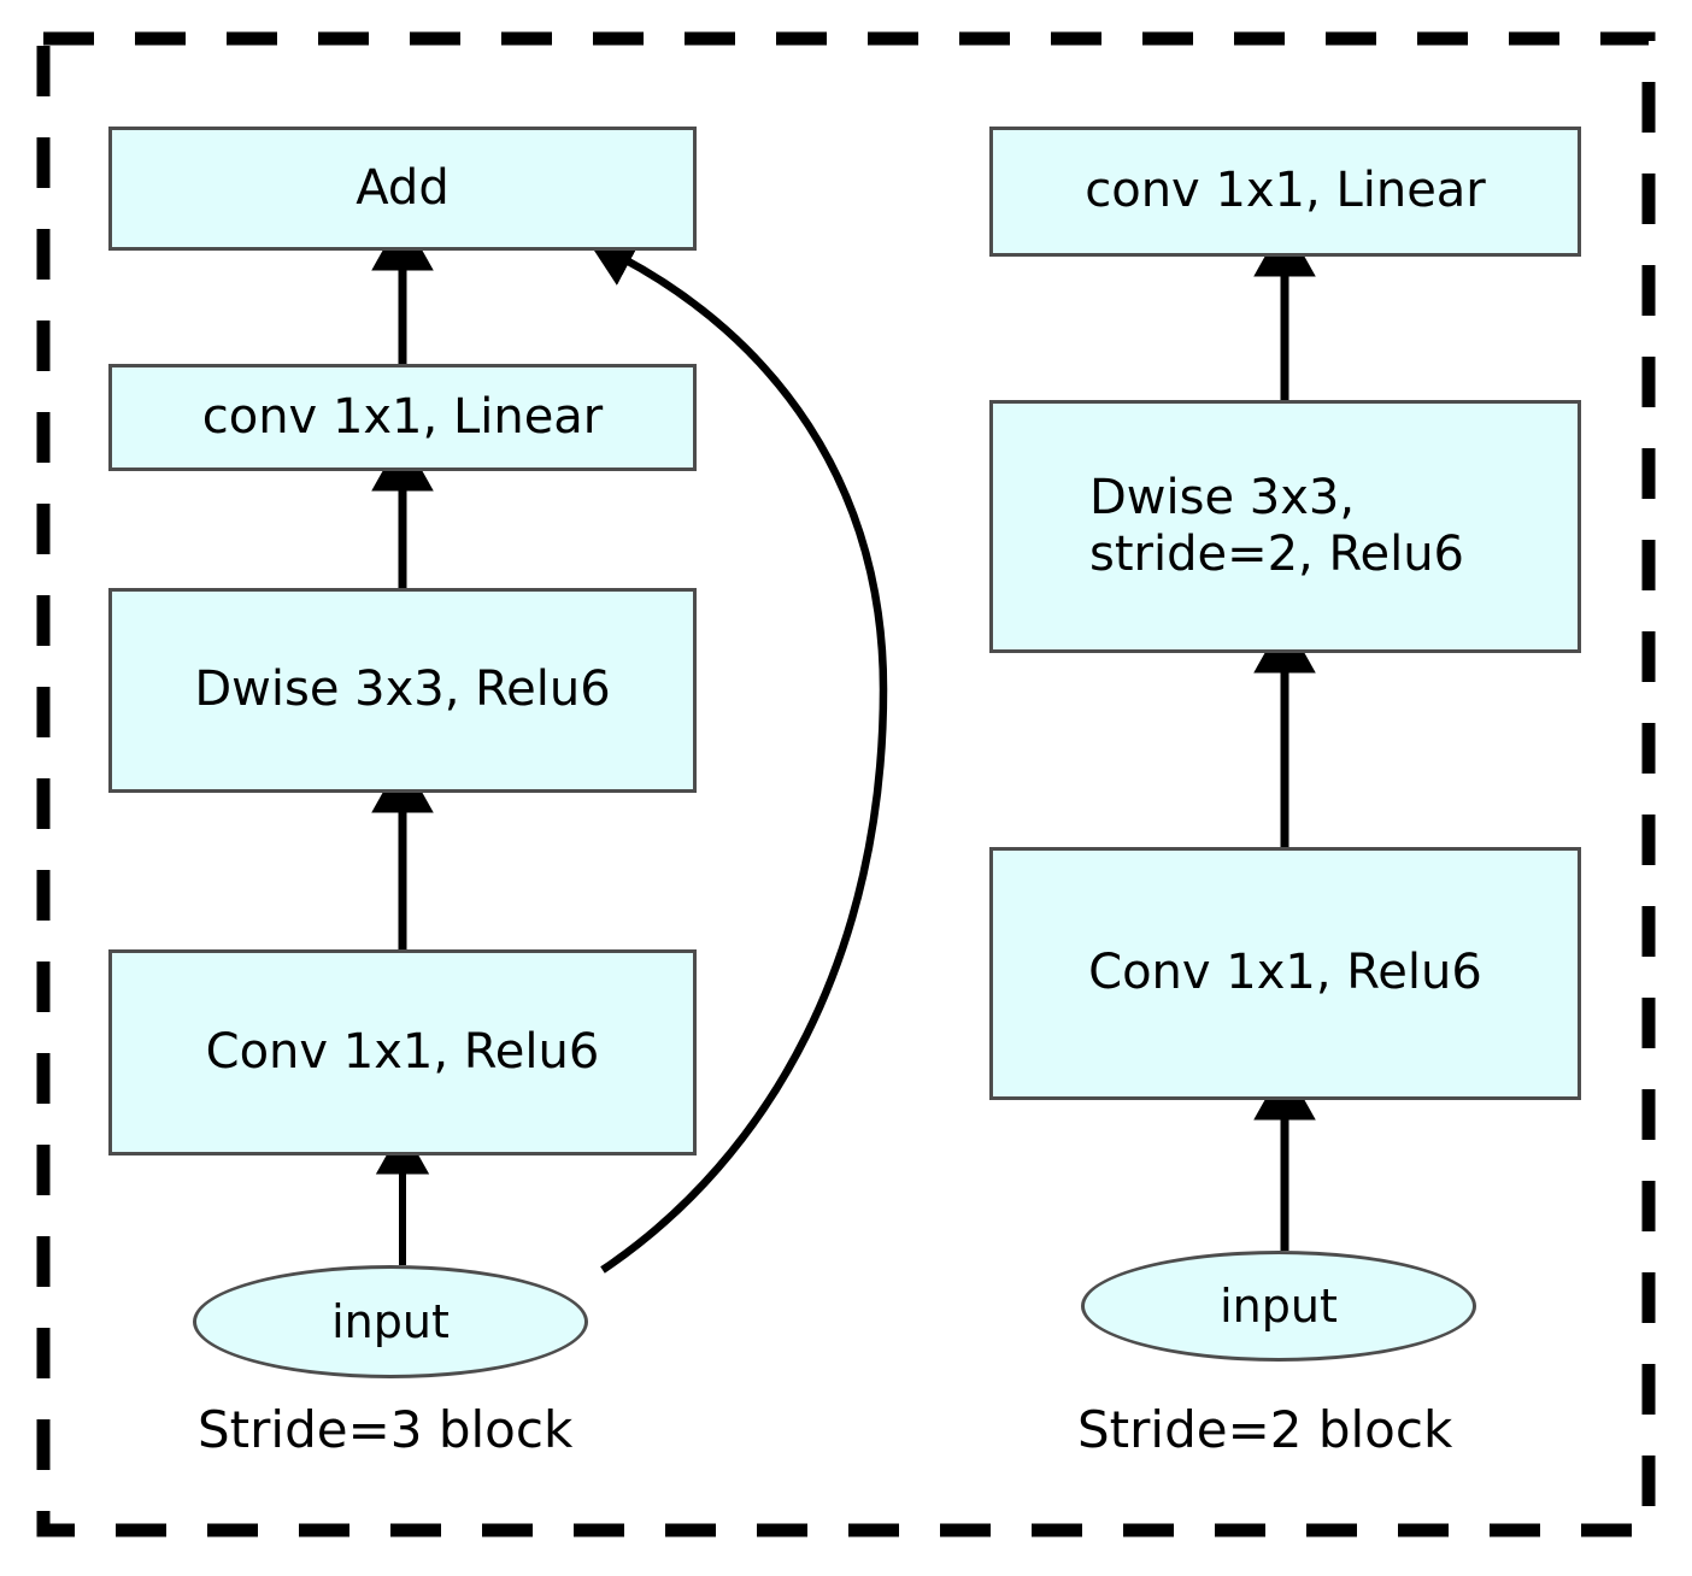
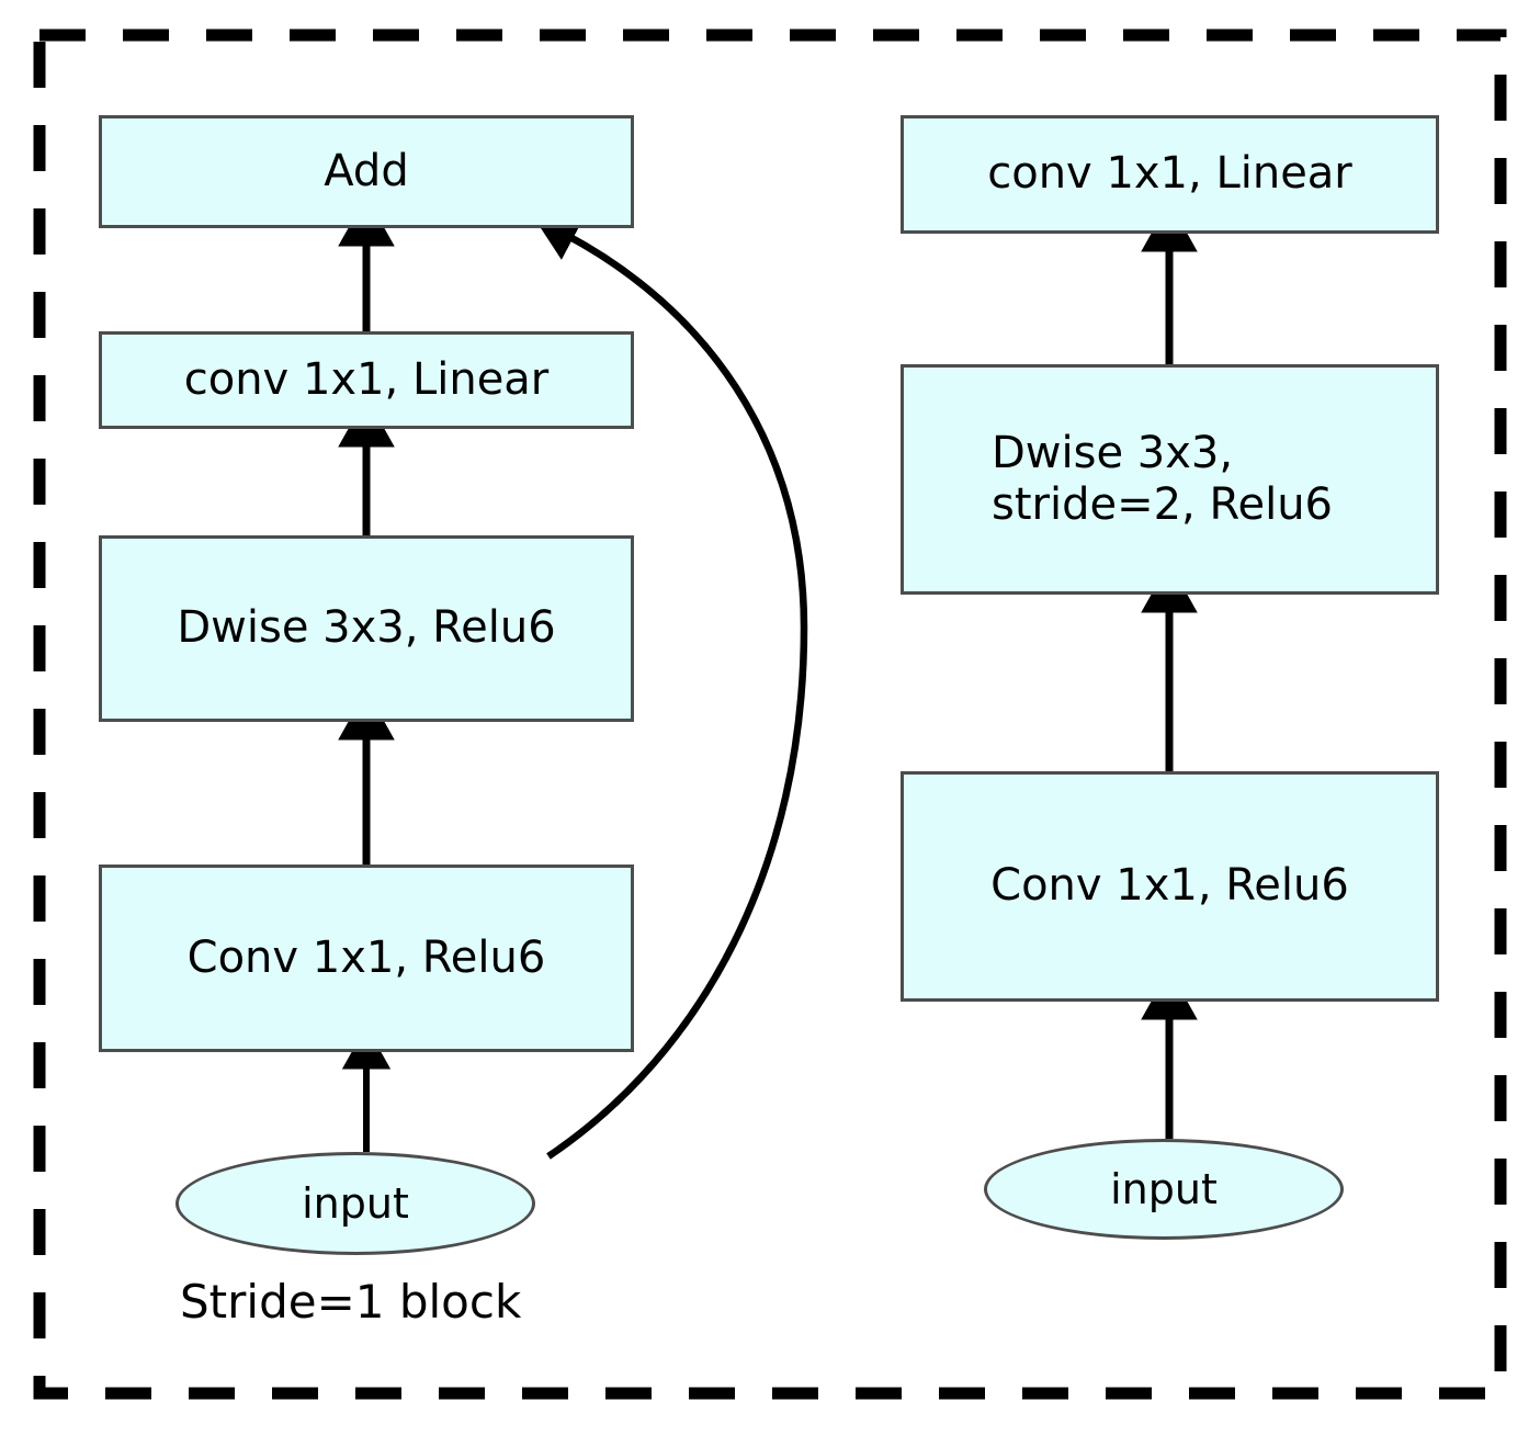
  Add
  conv 1x1, Linear
  Dwise 3x3, Relu6
  Conv 1x1, Relu6
  input
- Stride=3 block
+ Stride=1 block
  conv 1x1, Linear
  Dwise 3x3,
  stride=2, Relu6
  Conv 1x1, Relu6
  input
- Stride=2 block
